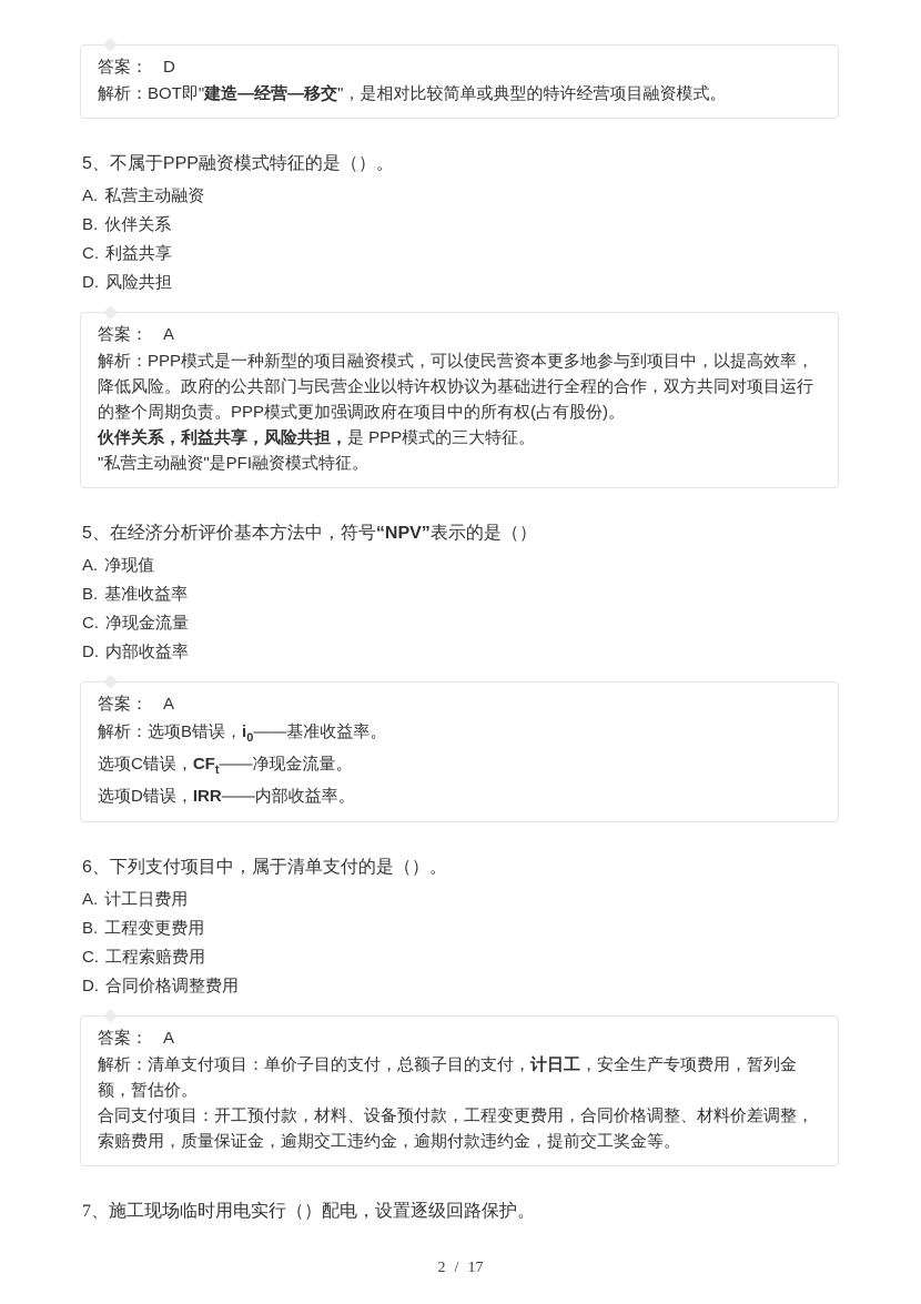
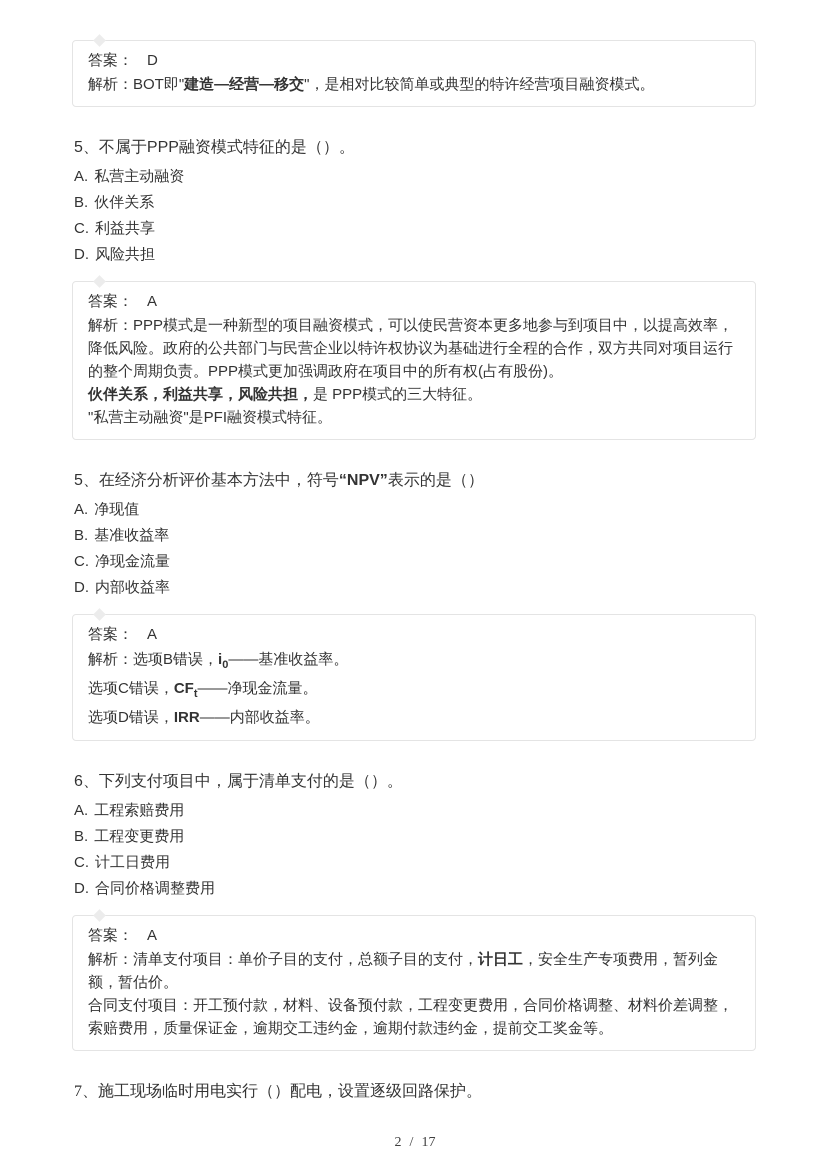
  答案： D
  解析：BOT即"建造—经营—移交"，是相对比较简单或典型的特许经营项目融资模式。
  5、不属于PPP融资模式特征的是（）。
  A. 私营主动融资
  B. 伙伴关系
  C. 利益共享
  D. 风险共担
  答案： A
  解析：PPP模式是一种新型的项目融资模式，可以使民营资本更多地参与到项目中，以提高效率，降低风险。政府的公共部门与民营企业以特许权协议为基础进行全程的合作，双方共同对项目运行的整个周期负责。PPP模式更加强调政府在项目中的所有权(占有股份)。
  伙伴关系，利益共享，风险共担，是 PPP模式的三大特征。
  "私营主动融资"是PFI融资模式特征。
  5、在经济分析评价基本方法中，符号“NPV”表示的是（）
  A. 净现值
  B. 基准收益率
  C. 净现金流量
  D. 内部收益率
  答案： A
  解析：选项B错误，i0——基准收益率。
  选项C错误，CFt——净现金流量。
  选项D错误，IRR——内部收益率。
  6、下列支付项目中，属于清单支付的是（）。
- A. 计工日费用
+ A. 工程索赔费用
  B. 工程变更费用
- C. 工程索赔费用
+ C. 计工日费用
  D. 合同价格调整费用
  答案： A
  解析：清单支付项目：单价子目的支付，总额子目的支付，计日工，安全生产专项费用，暂列金额，暂估价。
  合同支付项目：开工预付款，材料、设备预付款，工程变更费用，合同价格调整、材料价差调整，索赔费用，质量保证金，逾期交工违约金，逾期付款违约金，提前交工奖金等。
  7、施工现场临时用电实行（）配电，设置逐级回路保护。
  2 / 17
